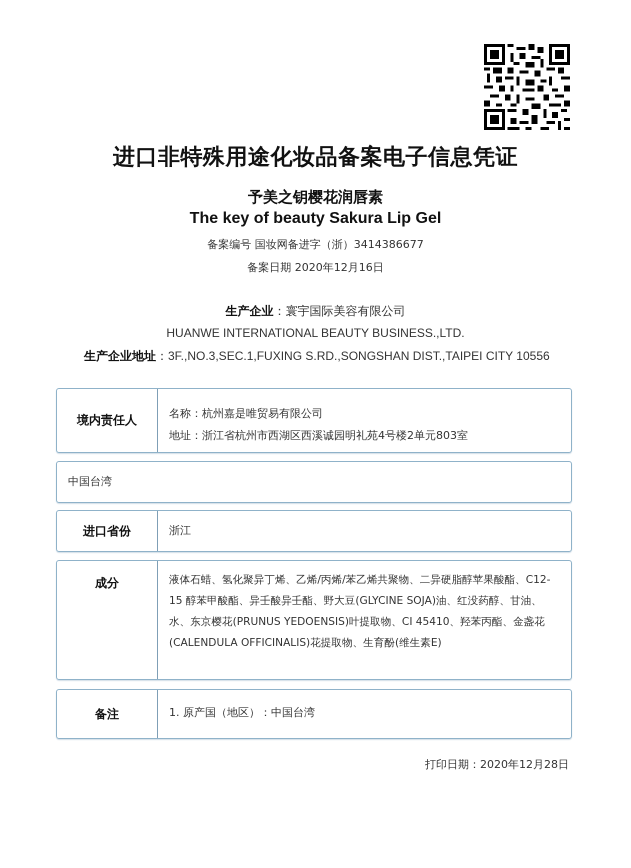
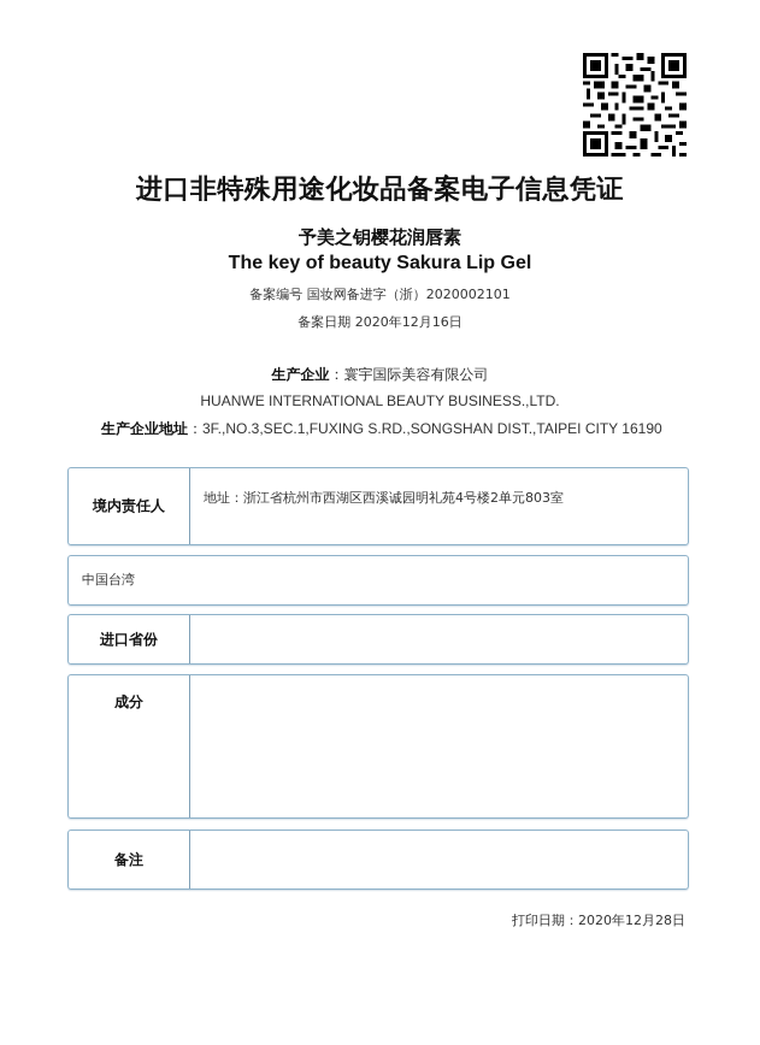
  进口非特殊用途化妆品备案电子信息凭证
  予美之钥樱花润唇素
  The key of beauty Sakura Lip Gel
- 备案编号 国妆网备进字（浙）3414386677
+ 备案编号 国妆网备进字（浙）2020002101
  备案日期 2020年12月16日
  生产企业：寰宇国际美容有限公司
  HUANWE INTERNATIONAL BEAUTY BUSINESS.,LTD.
- 生产企业地址：3F.,NO.3,SEC.1,FUXING S.RD.,SONGSHAN DIST.,TAIPEI CITY 10556
+ 生产企业地址：3F.,NO.3,SEC.1,FUXING S.RD.,SONGSHAN DIST.,TAIPEI CITY 16190
  境内责任人
- 名称：杭州嘉是唯贸易有限公司
  地址：浙江省杭州市西湖区西溪诚园明礼苑4号楼2单元803室
  中国台湾
  进口省份
- 浙江
  成分
- 液体石蜡、氢化聚异丁烯、乙烯/丙烯/苯乙烯共聚物、二异硬脂醇苹果酸酯、C12-15 醇苯甲酸酯、异壬酸异壬酯、野大豆(GLYCINE SOJA)油、红没药醇、甘油、水、东京樱花(PRUNUS YEDOENSIS)叶提取物、CI 45410、羟苯丙酯、金盏花(CALENDULA OFFICINALIS)花提取物、生育酚(维生素E)
  备注
- 1. 原产国（地区）：中国台湾
  打印日期：2020年12月28日
